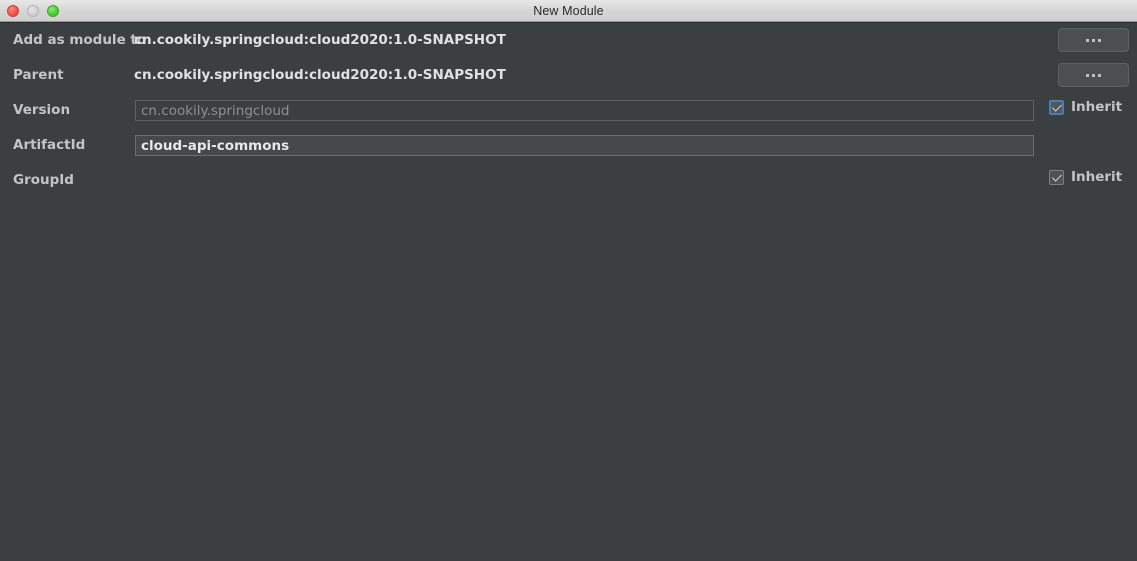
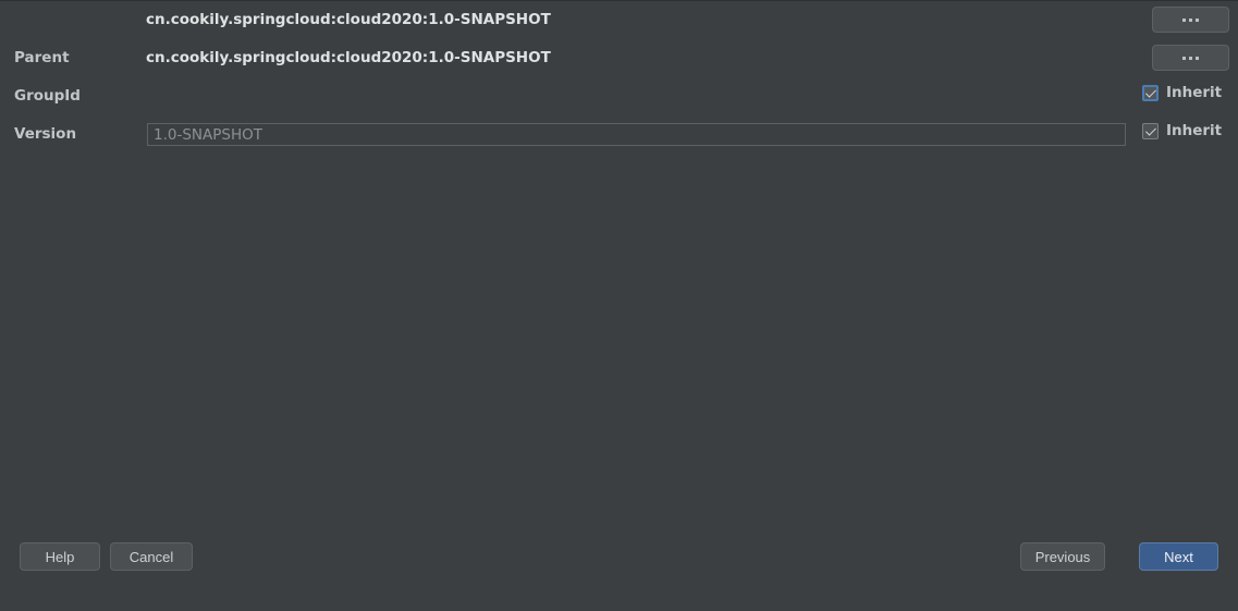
- New Module
- Add as module to
  cn.cookily.springcloud:cloud2020:1.0-SNAPSHOT
  Parent
  cn.cookily.springcloud:cloud2020:1.0-SNAPSHOT
- Version
+ GroupId
- cn.cookily.springcloud
  Inherit
- ArtifactId
- cloud-api-commons
- GroupId
+ Version
+ 1.0-SNAPSHOT
  Inherit
+ Help
+ Cancel
+ Previous
+ Next
